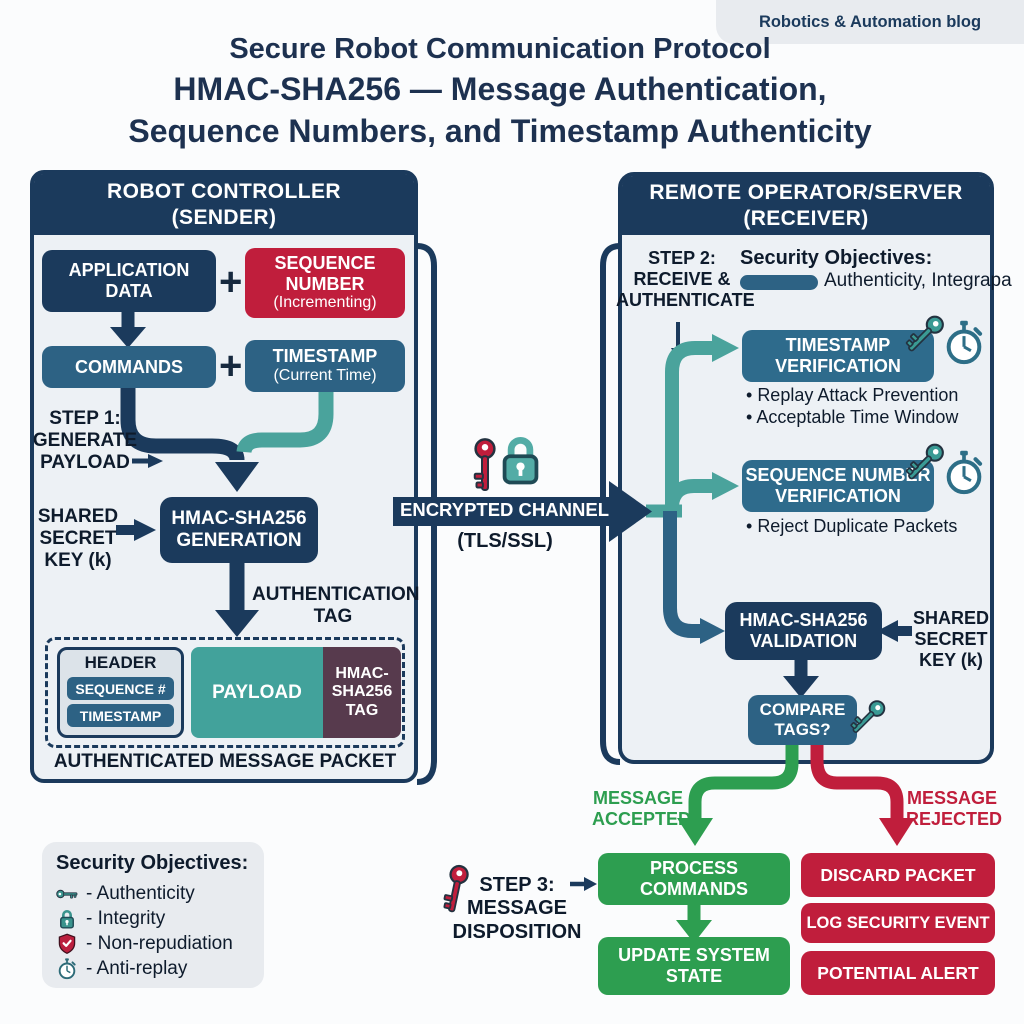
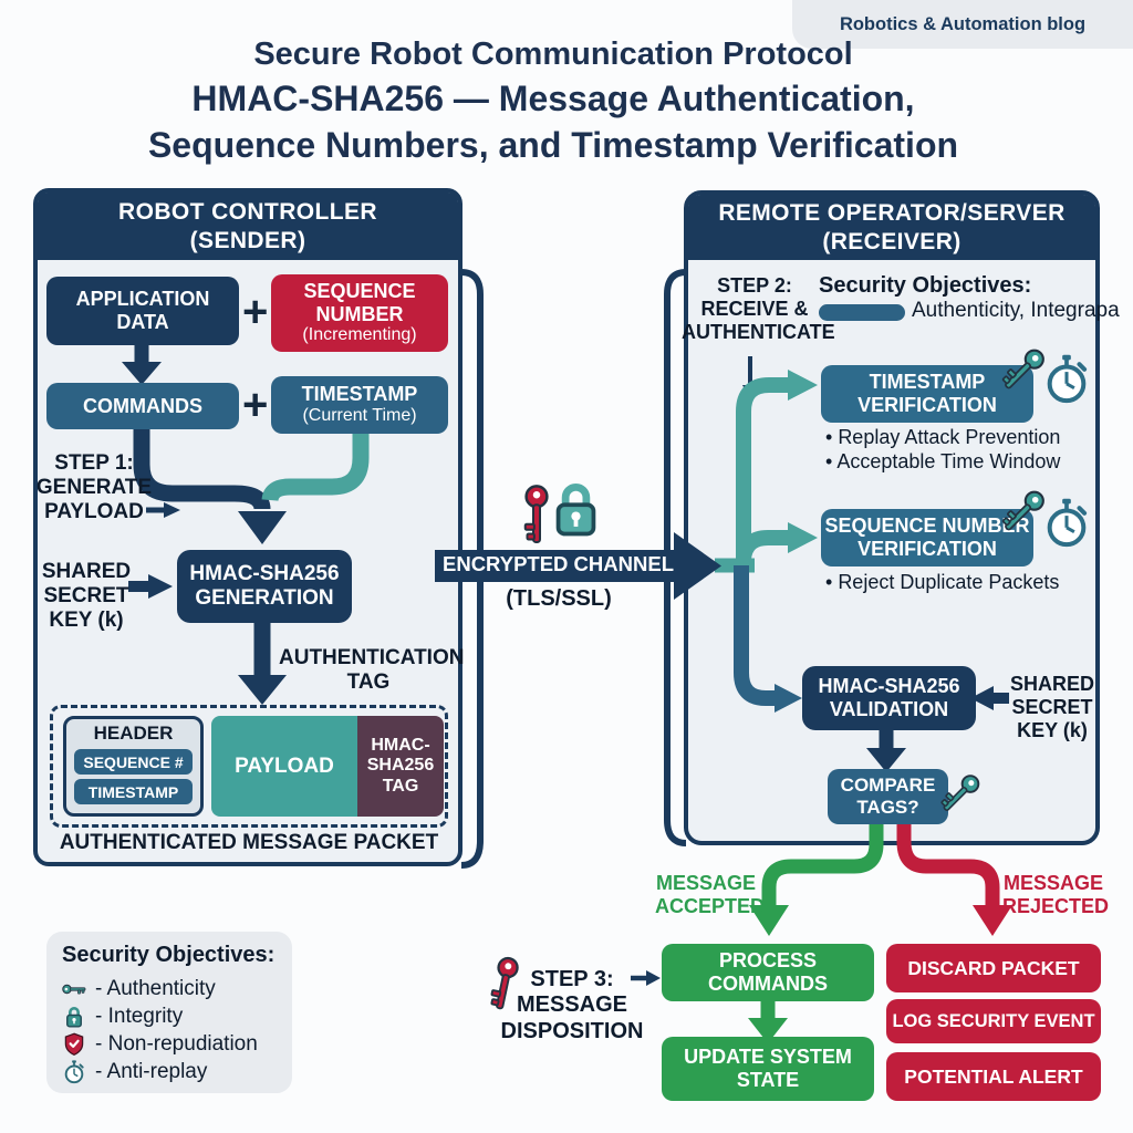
  Robotics & Automation blog
  Secure Robot Communication Protocol
  HMAC-SHA256 — Message Authentication,
- Sequence Numbers, and Timestamp Authenticity
+ Sequence Numbers, and Timestamp Verification
  ROBOT CONTROLLER
  (SENDER)
  REMOTE OPERATOR/SERVER
  (RECEIVER)
  APPLICATION DATA
  +
  SEQUENCE NUMBER
  (Incrementing)
  COMMANDS
  +
  TIMESTAMP
  (Current Time)
  STEP 1:
  GENERATE
  PAYLOAD
  SHARED
  SECRET
  KEY (k)
  HMAC-SHA256
  GENERATION
  AUTHENTICATION
  TAG
  HEADER
  SEQUENCE #
  TIMESTAMP
  PAYLOAD
  HMAC-
  SHA256
  TAG
  AUTHENTICATED MESSAGE PACKET
  ENCRYPTED CHANNEL
  (TLS/SSL)
  STEP 2:
  RECEIVE &
  AUTHENTICATE
  Security Objectives:
  Authenticity, Integrapa
  TIMESTAMP
  VERIFICATION
  Replay Attack Prevention
  Acceptable Time Window
  SEQUENCE NUMBR
  VERIFICATION
  Reject Duplicate Packets
  HMAC-SHA256
  VALIDATION
  SHARED
  SECRET
  KEY (k)
  COMPARE
  TAGS?
  MESSAGE
  ACCEPTED
  MESSAGE
  REJECTED
  STEP 3:
  MESSAGE
  DISPOSITION
  PROCESS
  COMMANDS
  UPDATE SYSTEM
  STATE
  DISCARD PACKET
  LOG SECURITY EVENT
  POTENTIAL ALERT
  Security Objectives:
  - Authenticity
  - Integrity
  - Non-repudiation
  - Anti-replay
